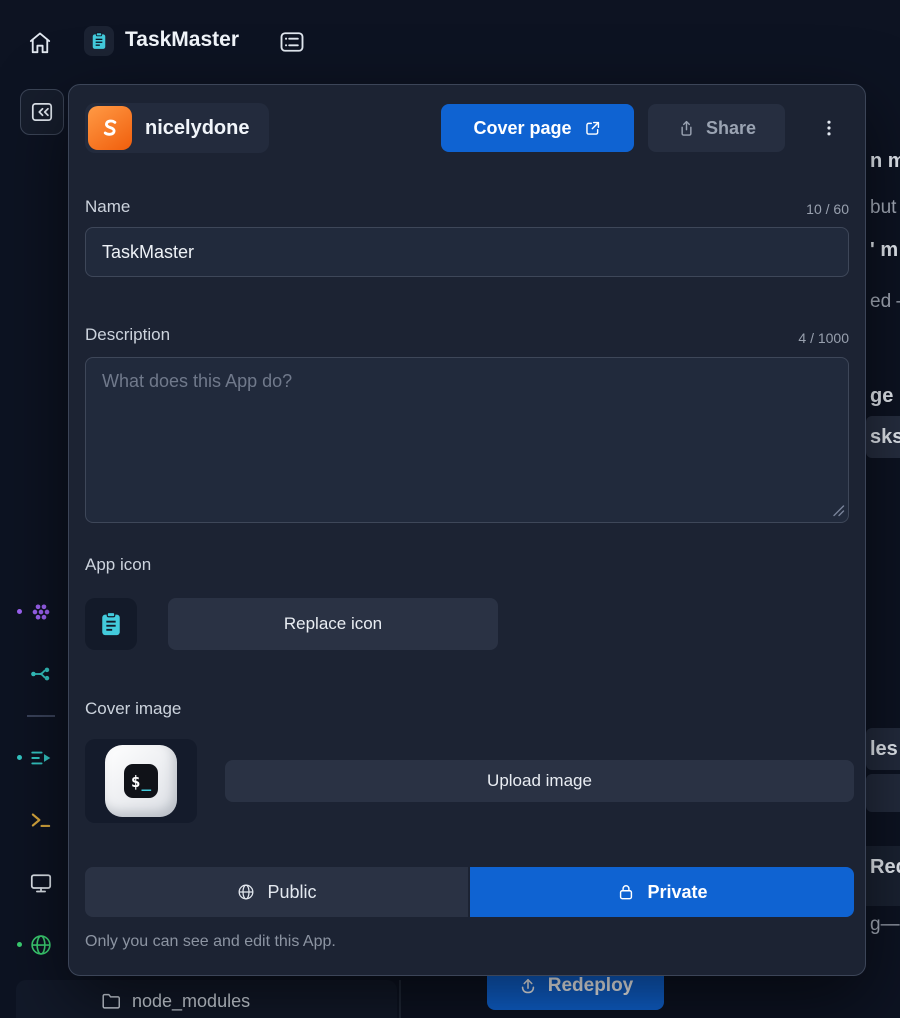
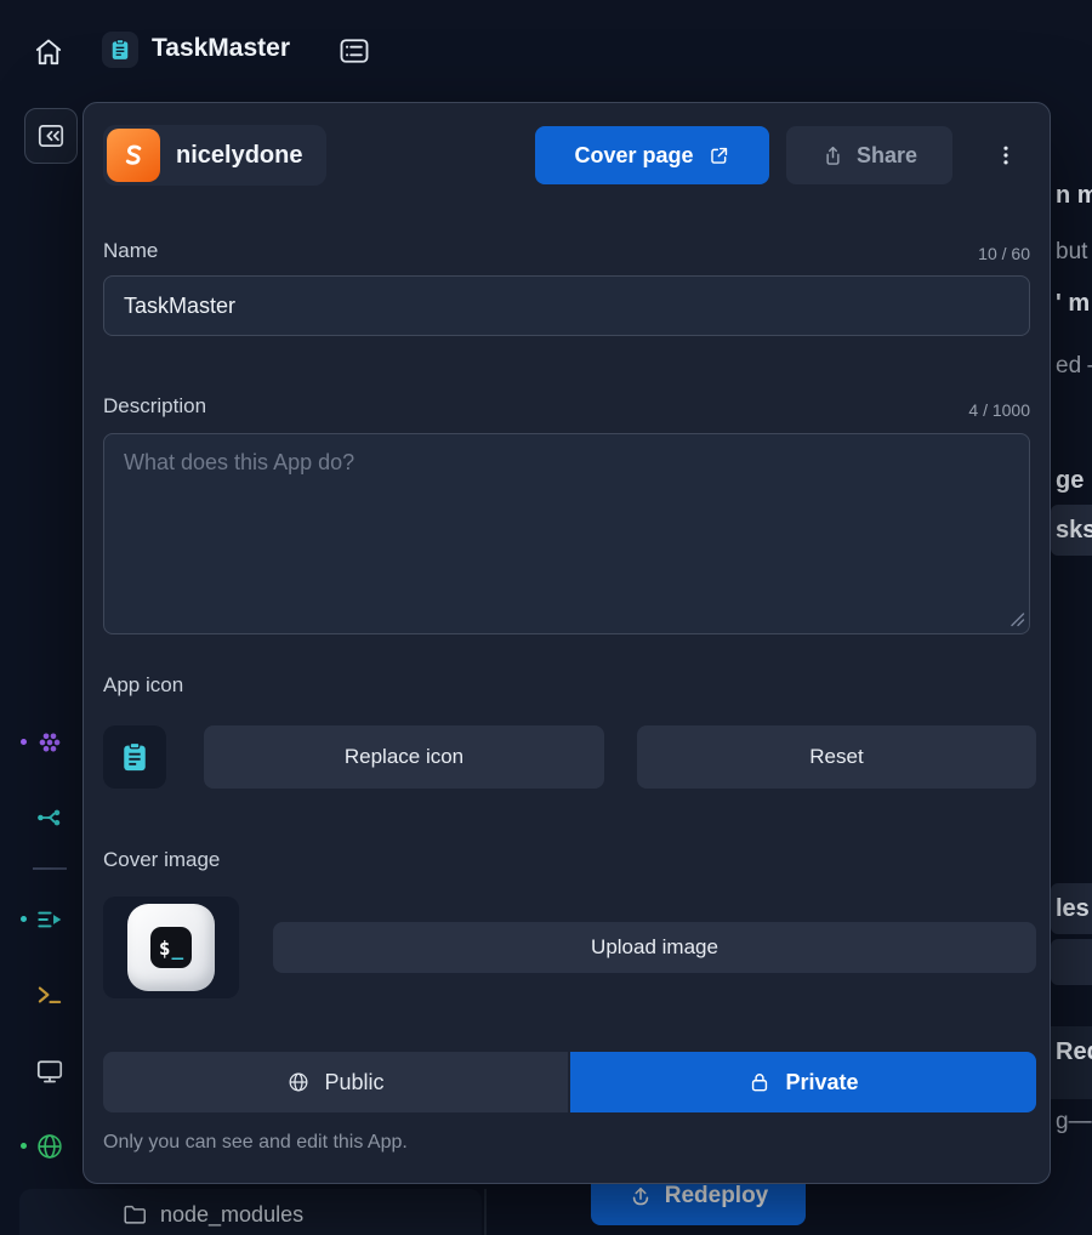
  TaskMaster
  n m
  but
  ' m
  ge
  sks
  les
  g—
  node_modules
  Redeploy
  nicelydone
  Cover page
  Share
  Name
  10 / 60
  TaskMaster
  Description
  4 / 1000
  What does this App do?
  App icon
  Replace icon
+ Reset
  Cover image
  $
  _
  Upload image
  Public
  Private
  Only you can see and edit this App.
